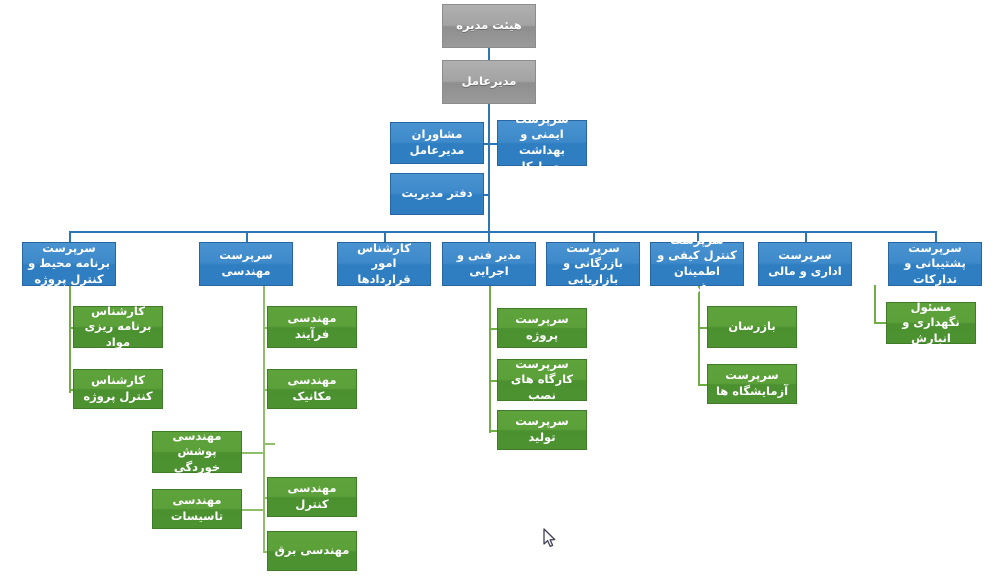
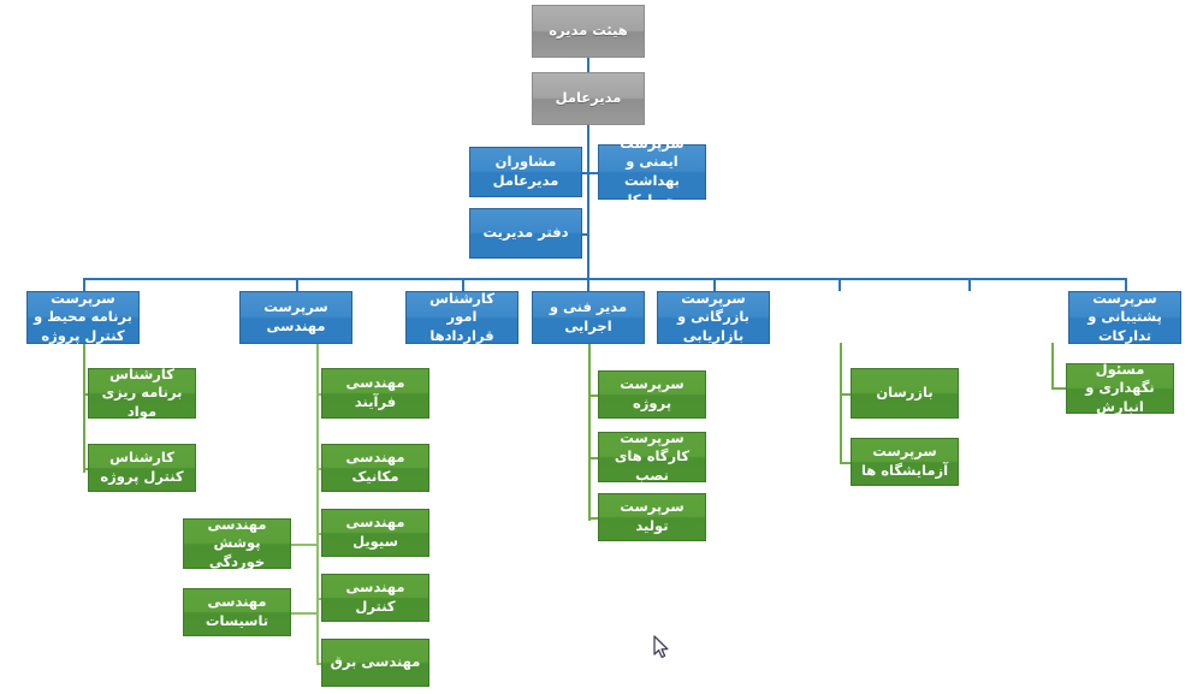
  هیئت مدیره
  مدیرعامل
  مشاوران مدیرعامل
  دفتر مدیریت
  سرپرست ایمنی و بهداشت محیط کار
  سرپرست برنامه محیط و کنترل پروژه
  سرپرست مهندسی
  کارشناس امور قراردادها
  مدیر فنی و اجرایی
  سرپرست بازرگانی و بازاریابی
- سرپرست کنترل کیفی و اطمینان مرغوبیت
- سرپرست اداری و مالی
  سرپرست پشتیبانی و تدارکات
  کارشناس برنامه ریزی مواد
  کارشناس کنترل پروژه
  مهندسی فرآیند
  مهندسی مکانیک
+ مهندسی سیویل
  مهندسی کنترل
  مهندسی برق
  مهندسی پوشش خوردگی
  مهندسی تاسیسات
  سرپرست پروژه
  سرپرست کارگاه های نصب
  سرپرست تولید
  بازرسان
  سرپرست آزمایشگاه ها
  مسئول نگهداری و انبارش
